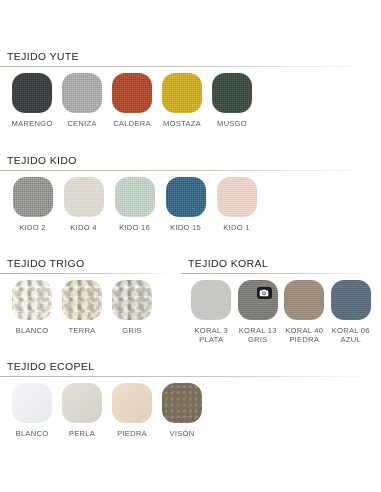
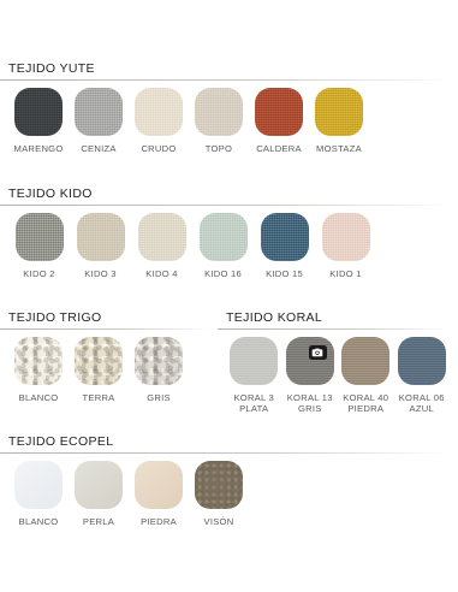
  TEJIDO YUTE
  MARENGO
  CENIZA
+ CRUDO
+ TOPO
  CALDERA
  MOSTAZA
- MUSGO
  TEJIDO KIDO
  KIDO 2
+ KIDO 3
  KIDO 4
  KIDO 16
  KIDO 15
  KIDO 1
  TEJIDO TRIGO
  BLANCO
  TERRA
  GRIS
  TEJIDO KORAL
  KORAL 3
  PLATA
  KORAL 13
  GRIS
  KORAL 40
  PIEDRA
  KORAL 06
  AZUL
  TEJIDO ECOPEL
  BLANCO
  PERLA
  PIEDRA
  VISÓN
